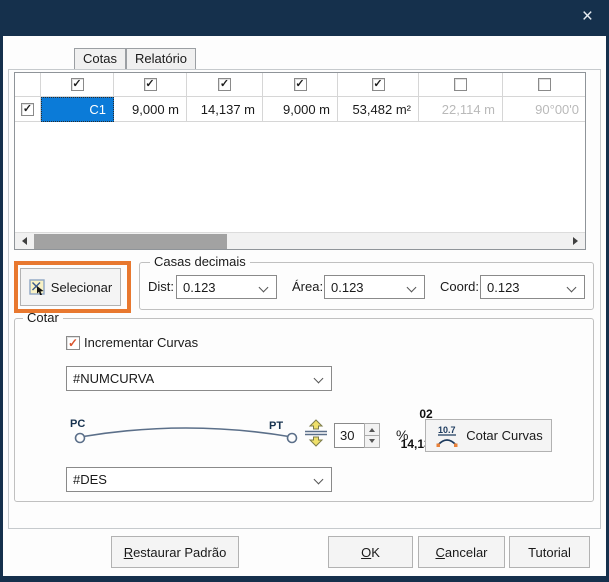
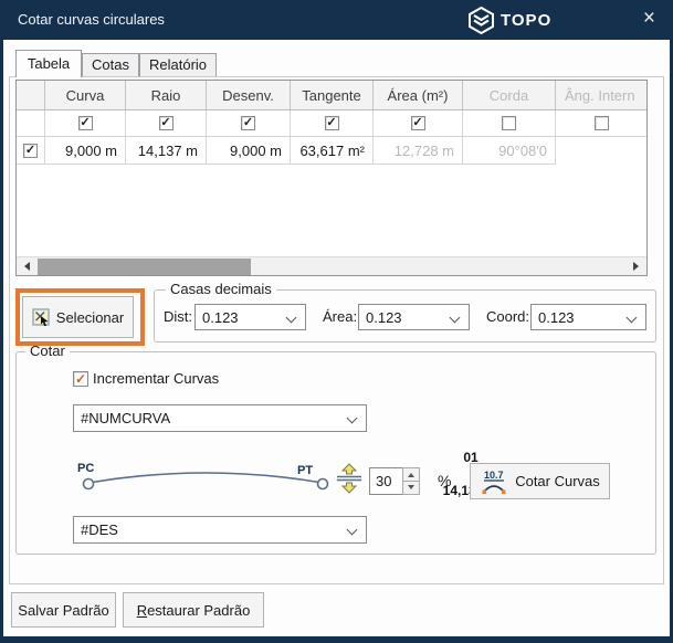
+ Cotar curvas circulares
+ TOPO
  ×
+ Tabela
  Cotas
  Relatório
+ Curva
+ Raio
+ Desenv.
+ Tangente
+ Área (m²)
+ Corda
+ Âng. Intern
  ✓
  ✓
  ✓
  ✓
  ✓
  ✓
- C1
  9,000 m
  14,137 m
  9,000 m
- 53,482 m²
+ 63,617 m²
- 22,114 m
+ 12,728 m
- 90°00'0
+ 90°08'0
  Selecionar
  Casas decimais
  Dist:
  0.123
  Área:
  0.123
  Coord:
  0.123
  Cotar
  ✓
  Incrementar Curvas
  #NUMCURVA
  PC
  PT
- 02
+ 01
  30
  %
  10.7
  Cotar Curvas
  #DES
+ Salvar Padrão
  Restaurar Padrão
- OK
- Cancelar
- Tutorial
